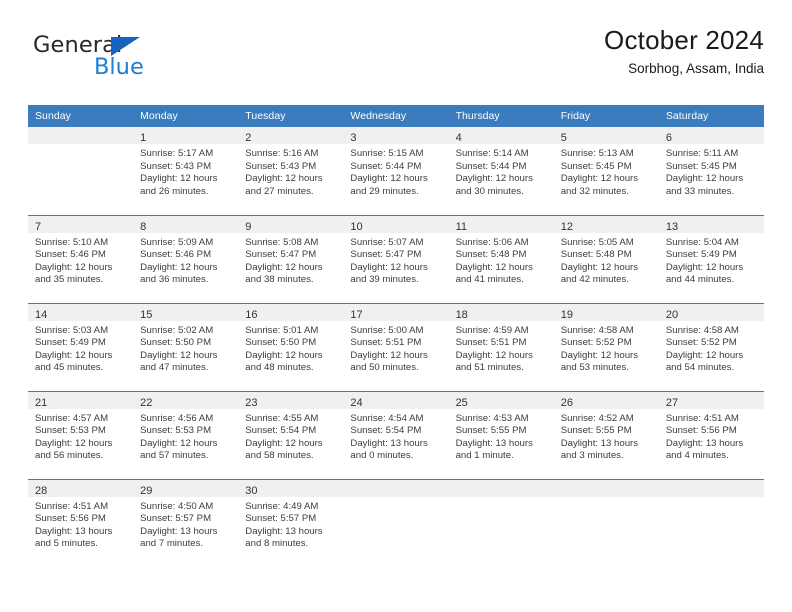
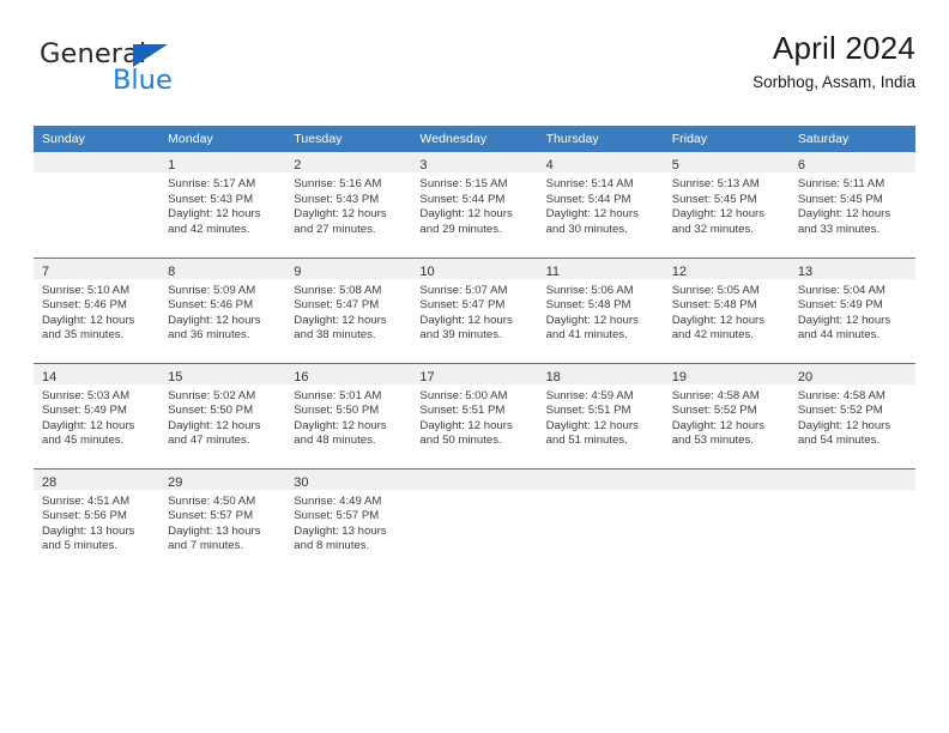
  General
  Blue
- October 2024
+ April 2024
  Sorbhog, Assam, India
  Sunday	Monday	Tuesday	Wednesday	Thursday	Friday	Saturday
- 	1Sunrise: 5:17 AMSunset: 5:43 PMDaylight: 12 hoursand 26 minutes.	2Sunrise: 5:16 AMSunset: 5:43 PMDaylight: 12 hoursand 27 minutes.	3Sunrise: 5:15 AMSunset: 5:44 PMDaylight: 12 hoursand 29 minutes.	4Sunrise: 5:14 AMSunset: 5:44 PMDaylight: 12 hoursand 30 minutes.	5Sunrise: 5:13 AMSunset: 5:45 PMDaylight: 12 hoursand 32 minutes.	6Sunrise: 5:11 AMSunset: 5:45 PMDaylight: 12 hoursand 33 minutes.
+ 	1Sunrise: 5:17 AMSunset: 5:43 PMDaylight: 12 hoursand 42 minutes.	2Sunrise: 5:16 AMSunset: 5:43 PMDaylight: 12 hoursand 27 minutes.	3Sunrise: 5:15 AMSunset: 5:44 PMDaylight: 12 hoursand 29 minutes.	4Sunrise: 5:14 AMSunset: 5:44 PMDaylight: 12 hoursand 30 minutes.	5Sunrise: 5:13 AMSunset: 5:45 PMDaylight: 12 hoursand 32 minutes.	6Sunrise: 5:11 AMSunset: 5:45 PMDaylight: 12 hoursand 33 minutes.
  7Sunrise: 5:10 AMSunset: 5:46 PMDaylight: 12 hoursand 35 minutes.	8Sunrise: 5:09 AMSunset: 5:46 PMDaylight: 12 hoursand 36 minutes.	9Sunrise: 5:08 AMSunset: 5:47 PMDaylight: 12 hoursand 38 minutes.	10Sunrise: 5:07 AMSunset: 5:47 PMDaylight: 12 hoursand 39 minutes.	11Sunrise: 5:06 AMSunset: 5:48 PMDaylight: 12 hoursand 41 minutes.	12Sunrise: 5:05 AMSunset: 5:48 PMDaylight: 12 hoursand 42 minutes.	13Sunrise: 5:04 AMSunset: 5:49 PMDaylight: 12 hoursand 44 minutes.
  14Sunrise: 5:03 AMSunset: 5:49 PMDaylight: 12 hoursand 45 minutes.	15Sunrise: 5:02 AMSunset: 5:50 PMDaylight: 12 hoursand 47 minutes.	16Sunrise: 5:01 AMSunset: 5:50 PMDaylight: 12 hoursand 48 minutes.	17Sunrise: 5:00 AMSunset: 5:51 PMDaylight: 12 hoursand 50 minutes.	18Sunrise: 4:59 AMSunset: 5:51 PMDaylight: 12 hoursand 51 minutes.	19Sunrise: 4:58 AMSunset: 5:52 PMDaylight: 12 hoursand 53 minutes.	20Sunrise: 4:58 AMSunset: 5:52 PMDaylight: 12 hoursand 54 minutes.
- 21Sunrise: 4:57 AMSunset: 5:53 PMDaylight: 12 hoursand 56 minutes.	22Sunrise: 4:56 AMSunset: 5:53 PMDaylight: 12 hoursand 57 minutes.	23Sunrise: 4:55 AMSunset: 5:54 PMDaylight: 12 hoursand 58 minutes.	24Sunrise: 4:54 AMSunset: 5:54 PMDaylight: 13 hoursand 0 minutes.	25Sunrise: 4:53 AMSunset: 5:55 PMDaylight: 13 hoursand 1 minute.	26Sunrise: 4:52 AMSunset: 5:55 PMDaylight: 13 hoursand 3 minutes.	27Sunrise: 4:51 AMSunset: 5:56 PMDaylight: 13 hoursand 4 minutes.
  28Sunrise: 4:51 AMSunset: 5:56 PMDaylight: 13 hoursand 5 minutes.	29Sunrise: 4:50 AMSunset: 5:57 PMDaylight: 13 hoursand 7 minutes.	30Sunrise: 4:49 AMSunset: 5:57 PMDaylight: 13 hoursand 8 minutes.
